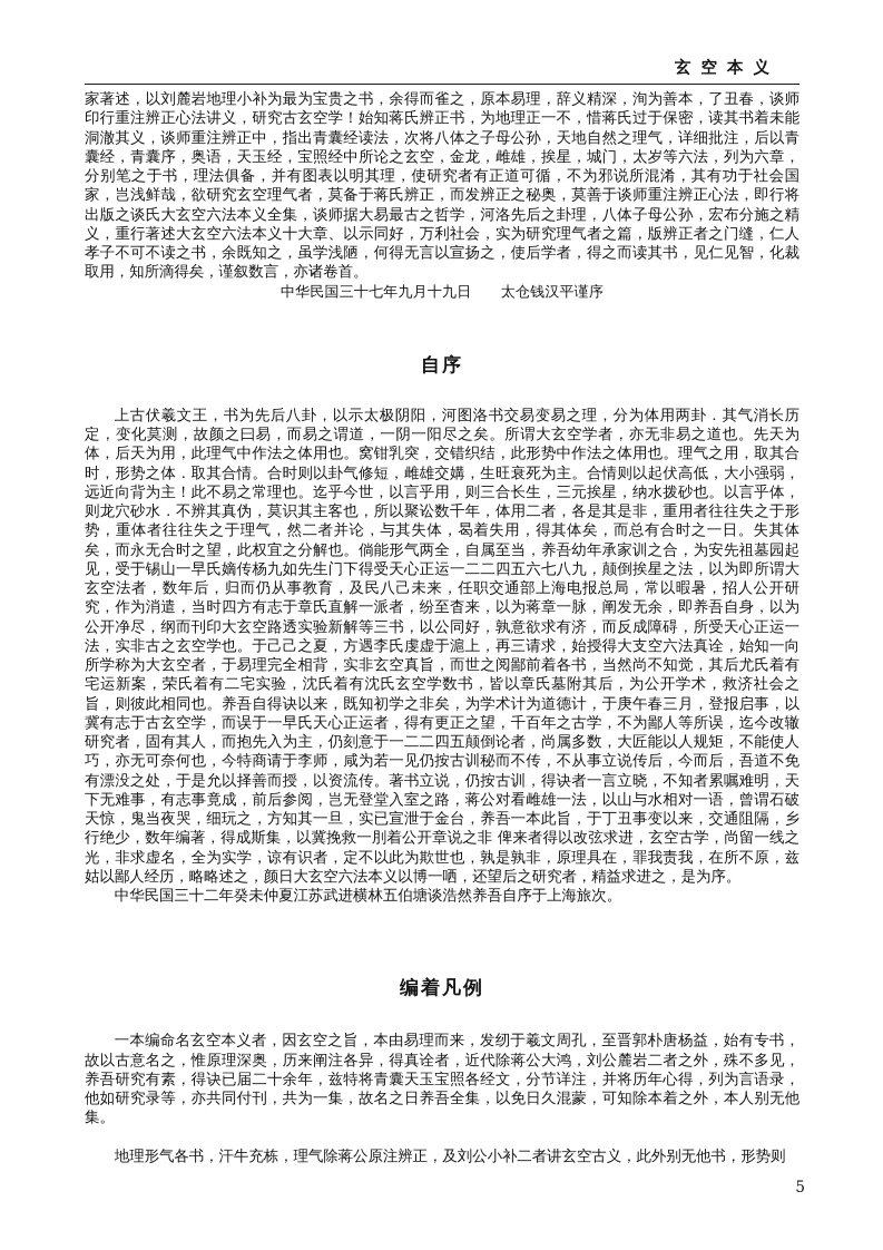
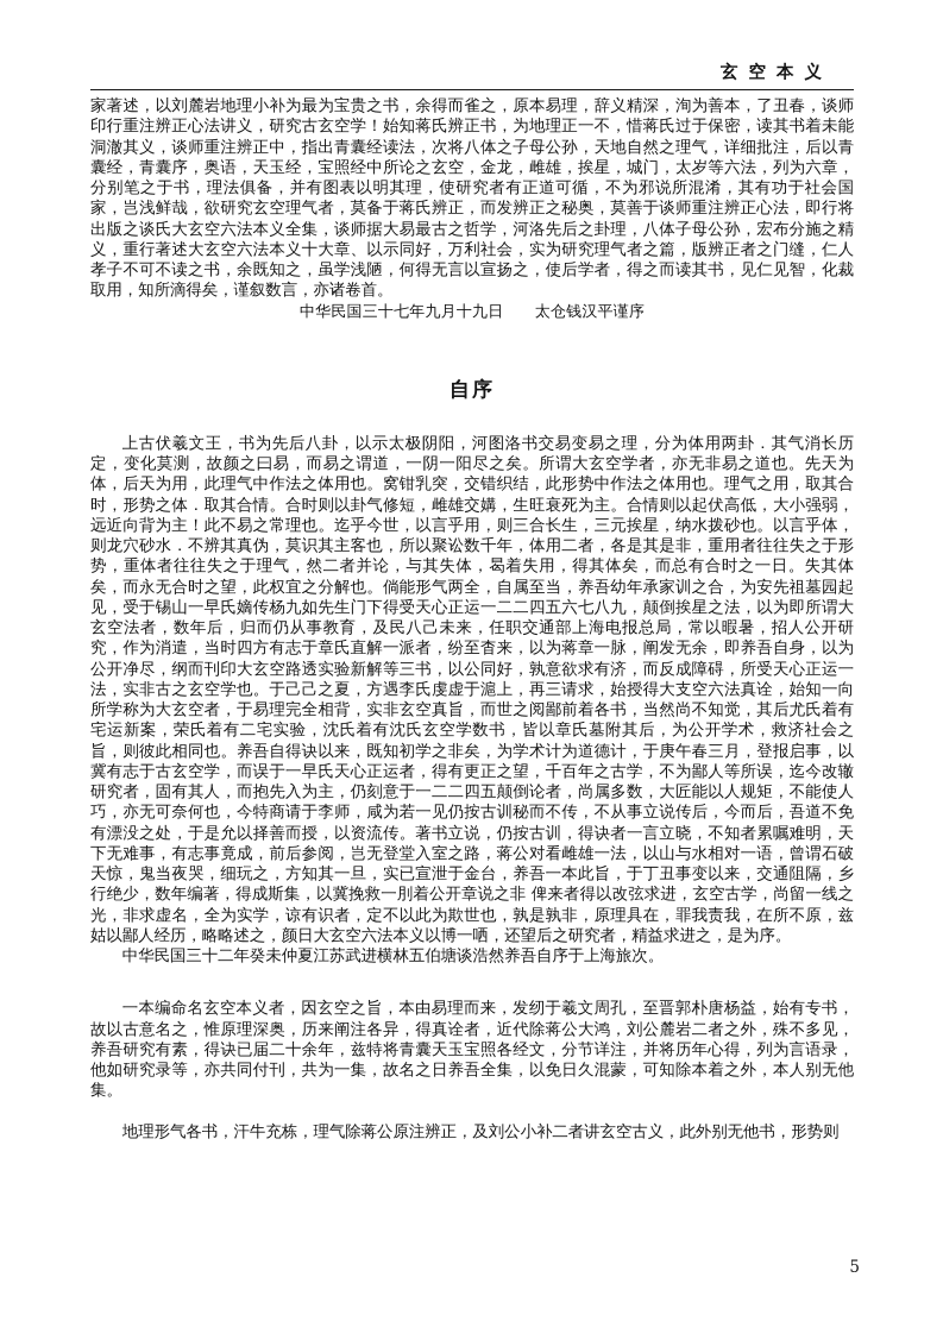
  玄空本义
  家著述，以刘麓岩地理小补为最为宝贵之书，余得而雀之，原本易理，辞义精深，洵为善本，了丑春，谈师印行重注辨正心法讲义，研究古玄空学！始知蒋氏辨正书，为地理正一不，惜蒋氏过于保密，读其书着未能洞澈其义，谈师重注辨正中，指出青囊经读法，次将八体之子母公孙，天地自然之理气，详细批注，后以青囊经，青囊序，奥语，天玉经，宝照经中所论之玄空，金龙，雌雄，挨星，城门，太岁等六法，列为六章，分别笔之于书，理法俱备，并有图表以明其理，使研究者有正道可循，不为邪说所混淆，其有功于社会国家，岂浅鲜哉，欲研究玄空理气者，莫备于蒋氏辨正，而发辨正之秘奥，莫善于谈师重注辨正心法，即行将出版之谈氏大玄空六法本义全集，谈师据大易最古之哲学，河洛先后之卦理，八体子母公孙，宏布分施之精义，重行著述大玄空六法本义十大章、以示同好，万利社会，实为研究理气者之篇，版辨正者之门缝，仁人孝子不可不读之书，余既知之，虽学浅陋，何得无言以宣扬之，使后学者，得之而读其书，见仁见智，化裁取用，知所滴得矣，谨叙数言，亦诸卷首。
  中华民国三十七年九月十九日 太仓钱汉平谨序
  自序
  上古伏羲文王，书为先后八卦，以示太极阴阳，河图洛书交易变易之理，分为体用两卦．其气消长历定，变化莫测，故颜之曰易，而易之谓道，一阴一阳尽之矣。所谓大玄空学者，亦无非易之道也。先天为体，后天为用，此理气中作法之体用也。窝钳乳突，交错织结，此形势中作法之体用也。理气之用，取其合时，形势之体．取其合情。合时则以卦气修短，雌雄交媾，生旺衰死为主。合情则以起伏高低，大小强弱，远近向背为主！此不易之常理也。迄乎今世，以言乎用，则三合长生，三元挨星，纳水拨砂也。以言乎体，则龙穴砂水．不辨其真伪，莫识其主客也，所以聚讼数千年，体用二者，各是其是非，重用者往往失之于形势，重体者往往失之于理气，然二者并论，与其失体，曷着失用，得其体矣，而总有合时之一日。失其体矣，而永无合时之望，此权宜之分解也。倘能形气两全，自属至当，养吾幼年承家训之合，为安先祖墓园起见，受于锡山一早氏嫡传杨九如先生门下得受天心正运一二二四五六七八九，颠倒挨星之法，以为即所谓大玄空法者，数年后，归而仍从事教育，及民八己未来，任职交通部上海电报总局，常以暇暑，招人公开研究，作为消遣，当时四方有志于章氏直解一派者，纷至杳来，以为蒋章一脉，阐发无余，即养吾自身，以为公开净尽，纲而刊印大玄空路透实验新解等三书，以公同好，孰意欲求有济，而反成障碍，所受天心正运一法，实非古之玄空学也。于己己之夏，方遇李氏虔虚于滬上，再三请求，始授得大支空六法真诠，始知一向所学称为大玄空者，于易理完全相背，实非玄空真旨，而世之阅鄙前着各书，当然尚不知觉，其后尤氏着有宅运新案，荣氏着有二宅实验，沈氏着有沈氏玄空学数书，皆以章氏墓附其后，为公开学术，救济社会之旨，则彼此相同也。养吾自得诀以来，既知初学之非矣，为学术计为道德计，于庚午春三月，登报启事，以冀有志于古玄空学，而误于一早氏天心正运者，得有更正之望，千百年之古学，不为鄙人等所误，迄今改辙研究者，固有其人，而抱先入为主，仍刻意于一二二四五颠倒论者，尚属多数，大匠能以人规矩，不能使人巧，亦无可奈何也，今特商请于李师，咸为若一见仍按古训秘而不传，不从事立说传后，今而后，吾道不免有漂没之处，于是允以择善而授，以资流传。著书立说，仍按古训，得诀者一言立晓，不知者累嘱难明，天下无难事，有志事竟成，前后参阅，岂无登堂入室之路，蒋公对看雌雄一法，以山与水相对一语，曾谓石破天惊，鬼当夜哭，细玩之，方知其一旦，实已宣泄于金台，养吾一本此旨，于丁丑事变以来，交通阻隔，乡行绝少，数年编著，得成斯集，以冀挽救一刖着公开章说之非 俾来者得以改弦求进，玄空古学，尚留一线之光，非求虚名，全为实学，谅有识者，定不以此为欺世也，孰是孰非，原理具在，罪我责我，在所不原，兹姑以鄙人经历，略略述之，颜日大玄空六法本义以博一哂，还望后之研究者，精益求进之，是为序。
  中华民国三十二年癸未仲夏江苏武进横林五伯塘谈浩然养吾自序于上海旅次。
- 编着凡例
  一本编命名玄空本义者，因玄空之旨，本由易理而来，发纫于羲文周孔，至晋郭朴唐杨益，始有专书，故以古意名之，惟原理深奥，历来阐注各异，得真诠者，近代除蒋公大鸿，刘公麓岩二者之外，殊不多见，养吾研究有素，得诀已届二十余年，兹特将青囊天玉宝照各经文，分节详注，并将历年心得，列为言语录，他如研究录等，亦共同付刊，共为一集，故名之日养吾全集，以免日久混蒙，可知除本着之外，本人别无他集。
  地理形气各书，汗牛充栋，理气除蒋公原注辨正，及刘公小补二者讲玄空古义，此外别无他书，形势则
  5
